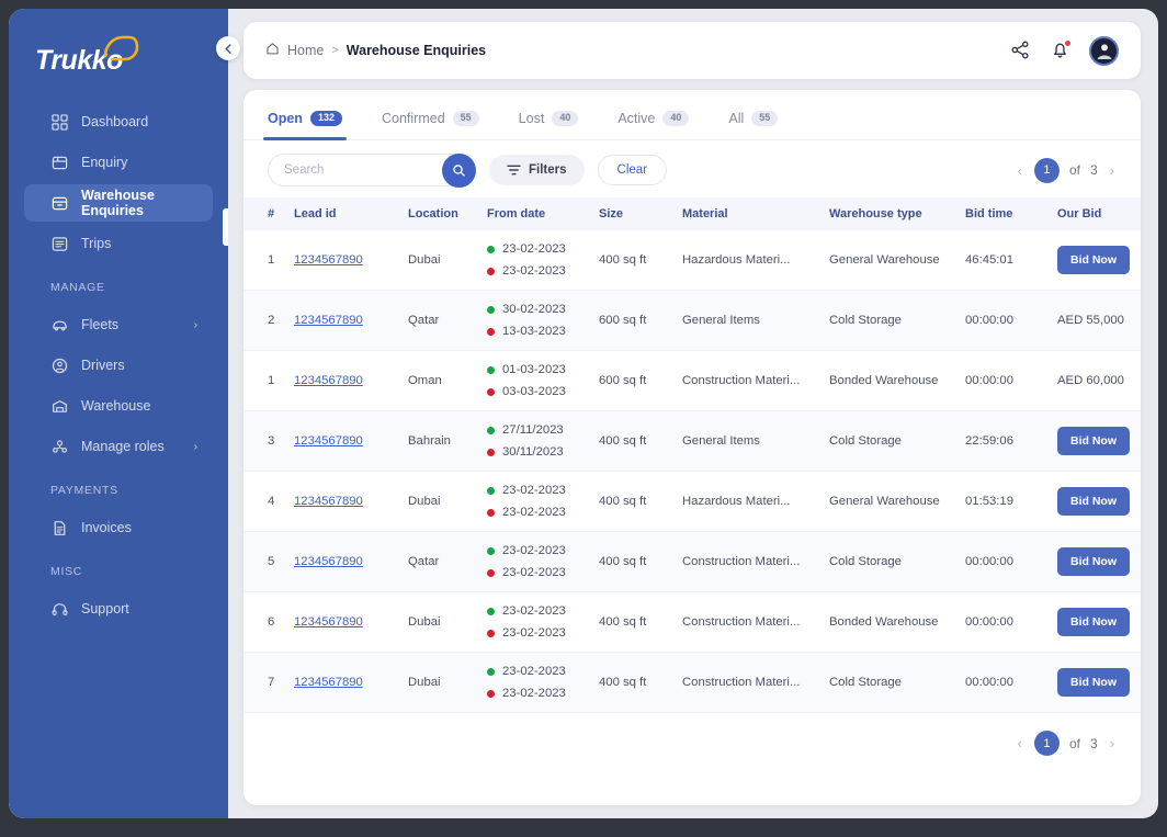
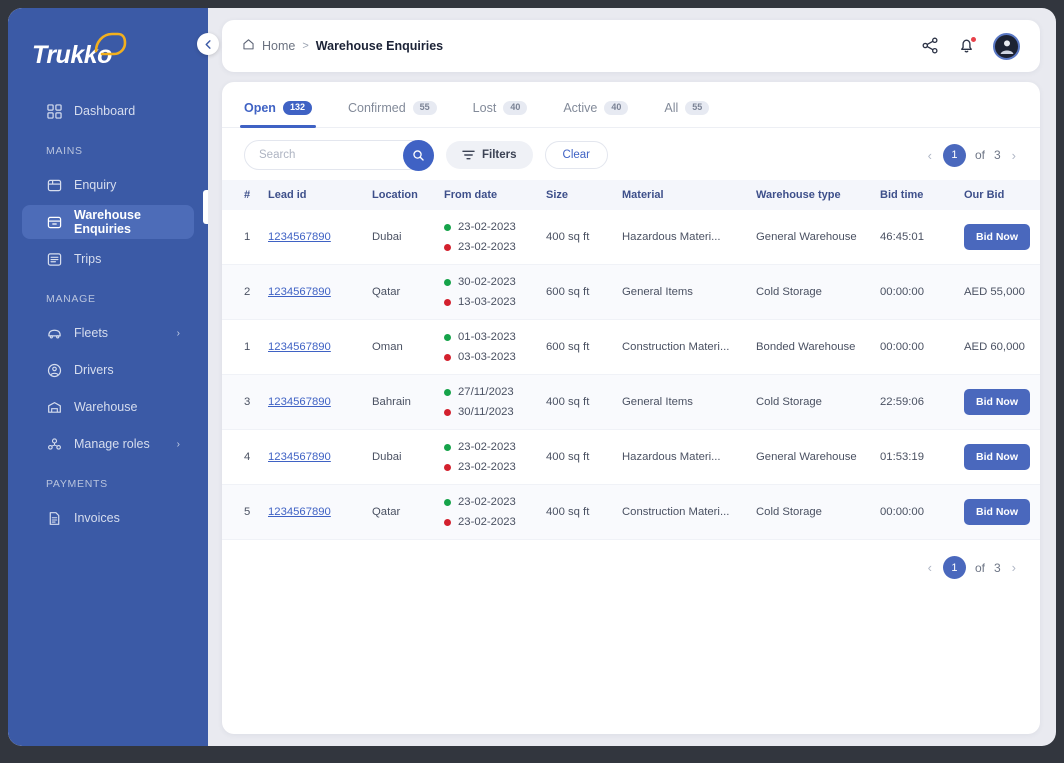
  Trukk
  Dashboard
+ MAINS
  Enquiry
  Warehouse Enquiries
  Trips
  MANAGE
  Fleets
  ›
  Drivers
  Warehouse
  Manage roles
  ›
  PAYMENTS
  Invoices
- MISC
- Support
  Home
  >
  Warehouse Enquiries
  Open
  132
  Confirmed
  55
  Lost
  40
  Active
  40
  All
  55
  Search
  Filters
  Clear
  ‹
  1
  of
  3
  ›
  #	Lead id	Location	From date	Size	Material	Warehouse type	Bid time	Our Bid
  1	1234567890	Dubai	23-02-202323-02-2023	400 sq ft	Hazardous Materi...	General Warehouse	46:45:01	Bid Now
  2	1234567890	Qatar	30-02-202313-03-2023	600 sq ft	General Items	Cold Storage	00:00:00	AED 55,000
  1	1234567890	Oman	01-03-202303-03-2023	600 sq ft	Construction Materi...	Bonded Warehouse	00:00:00	AED 60,000
  3	1234567890	Bahrain	27/11/202330/11/2023	400 sq ft	General Items	Cold Storage	22:59:06	Bid Now
  4	1234567890	Dubai	23-02-202323-02-2023	400 sq ft	Hazardous Materi...	General Warehouse	01:53:19	Bid Now
  5	1234567890	Qatar	23-02-202323-02-2023	400 sq ft	Construction Materi...	Cold Storage	00:00:00	Bid Now
- 6	1234567890	Dubai	23-02-202323-02-2023	400 sq ft	Construction Materi...	Bonded Warehouse	00:00:00	Bid Now
- 7	1234567890	Dubai	23-02-202323-02-2023	400 sq ft	Construction Materi...	Cold Storage	00:00:00	Bid Now
  ‹
  1
  of
  3
  ›
